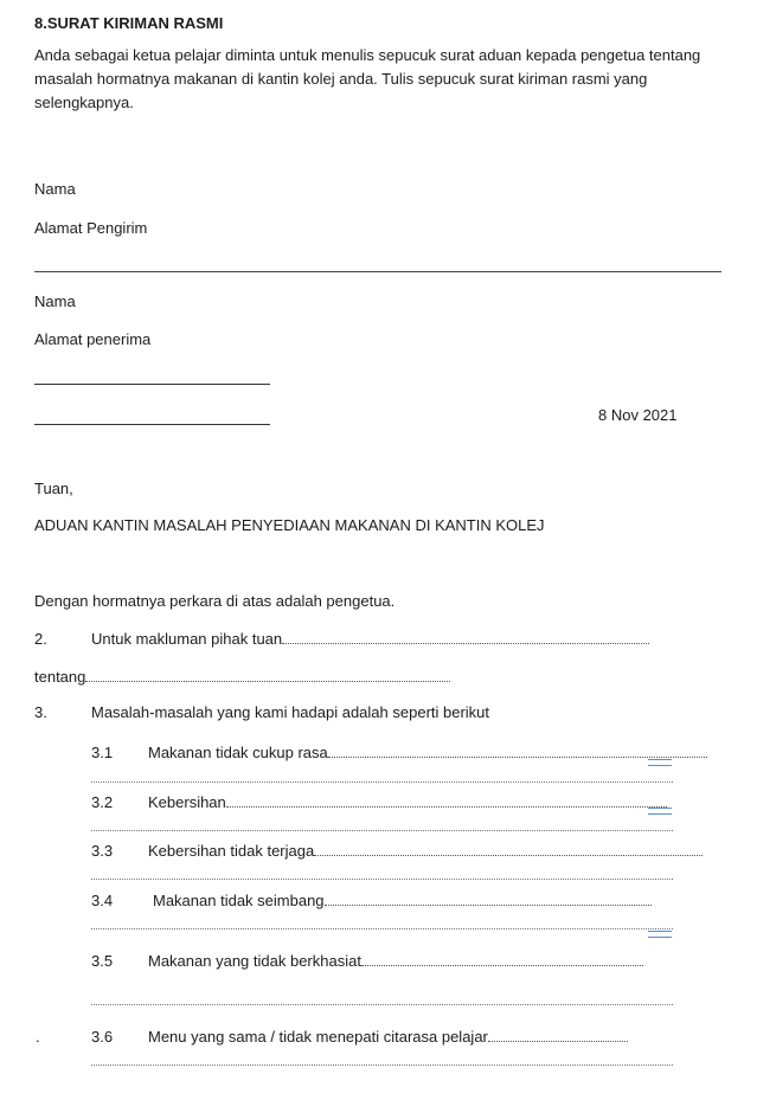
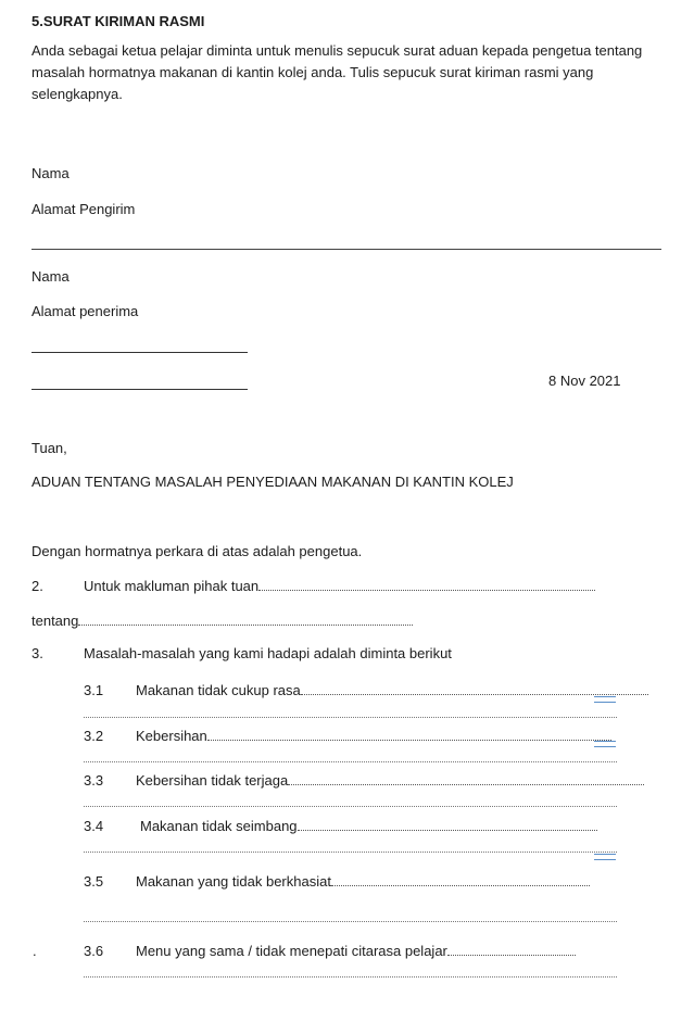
- 8.SURAT KIRIMAN RASMI
+ 5.SURAT KIRIMAN RASMI
  Anda sebagai ketua pelajar diminta untuk menulis sepucuk surat aduan kepada pengetua tentang masalah hormatnya makanan di kantin kolej anda. Tulis sepucuk surat kiriman rasmi yang selengkapnya.
  Nama
  Alamat Pengirim
  Nama
  Alamat penerima
  8 Nov 2021
  Tuan,
- ADUAN KANTIN MASALAH PENYEDIAAN MAKANAN DI KANTIN KOLEJ
+ ADUAN TENTANG MASALAH PENYEDIAAN MAKANAN DI KANTIN KOLEJ
  Dengan hormatnya perkara di atas adalah pengetua.
  2. Untuk makluman pihak tuan
  tentang
- 3. Masalah-masalah yang kami hadapi adalah seperti berikut
+ 3. Masalah-masalah yang kami hadapi adalah diminta berikut
  3.1 Makanan tidak cukup rasa
  3.2 Kebersihan
  3.3 Kebersihan tidak terjaga
  3.4 Makanan tidak seimbang
  3.5 Makanan yang tidak berkhasiat
  .
  3.6 Menu yang sama / tidak menepati citarasa pelajar
